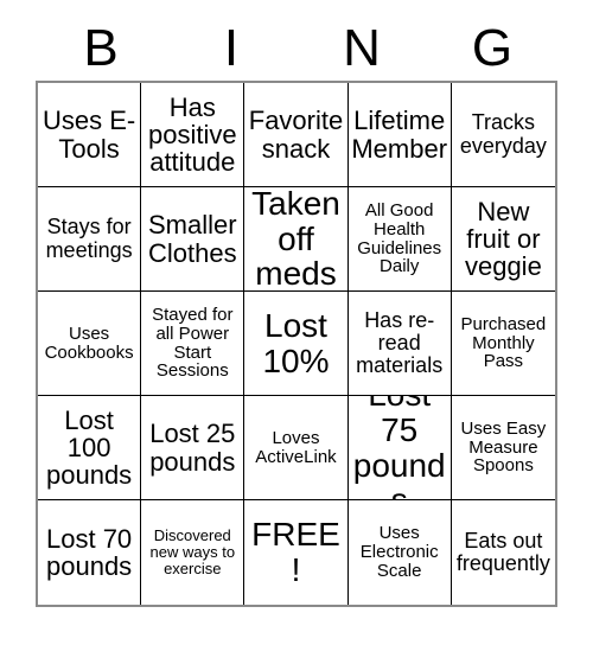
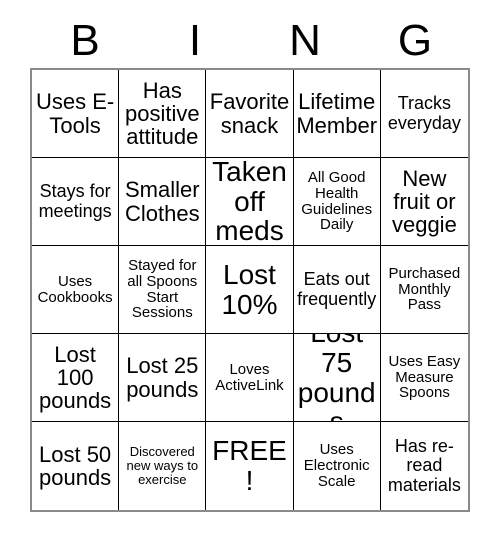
  B
  I
  N
  G
  Uses E-Tools
  Has positive attitude
  Favorite snack
  Lifetime Member
  Tracks everyday
  Stays for meetings
  Smaller Clothes
  Taken off meds
  All Good Health Guidelines Daily
  New fruit or veggie
  Uses Cookbooks
- Stayed for all Power Start Sessions
+ Stayed for all Spoons Start Sessions
  Lost 10%
- Has re-read materials
+ Eats out frequently
  Purchased Monthly Pass
  Lost 100 pounds
  Lost 25 pounds
  Loves ActiveLink
  Uses Easy Measure Spoons
- Lost 70 pounds
+ Lost 50 pounds
  Discovered new ways to exercise
  FREE!
  Uses Electronic Scale
- Eats out frequently
+ Has re-read materials
